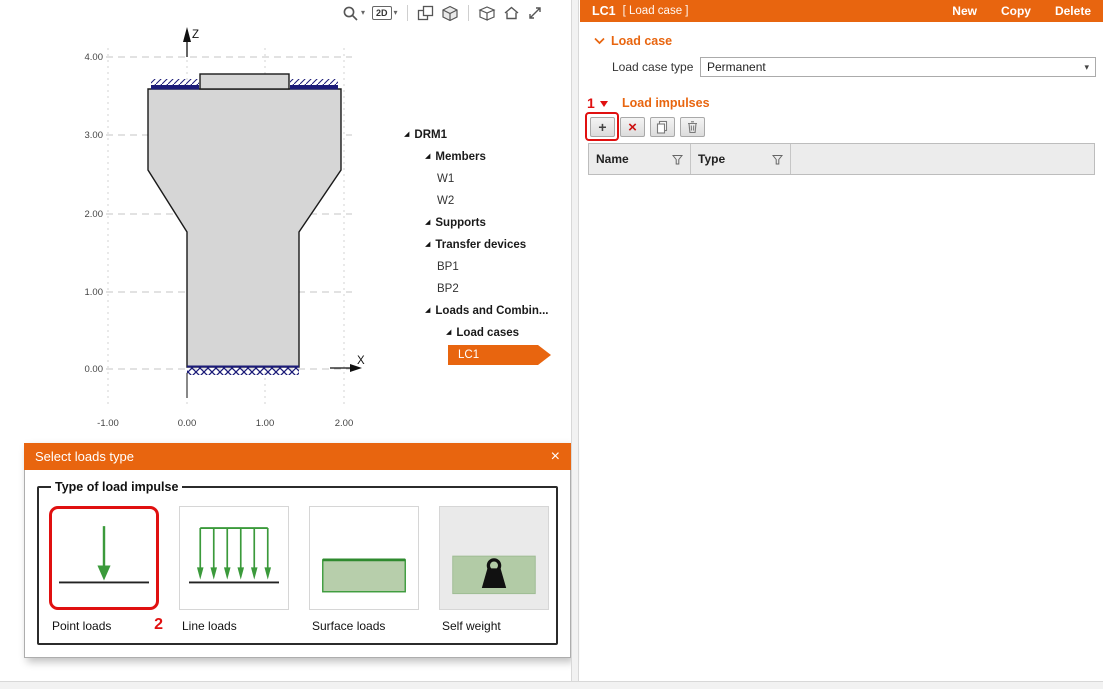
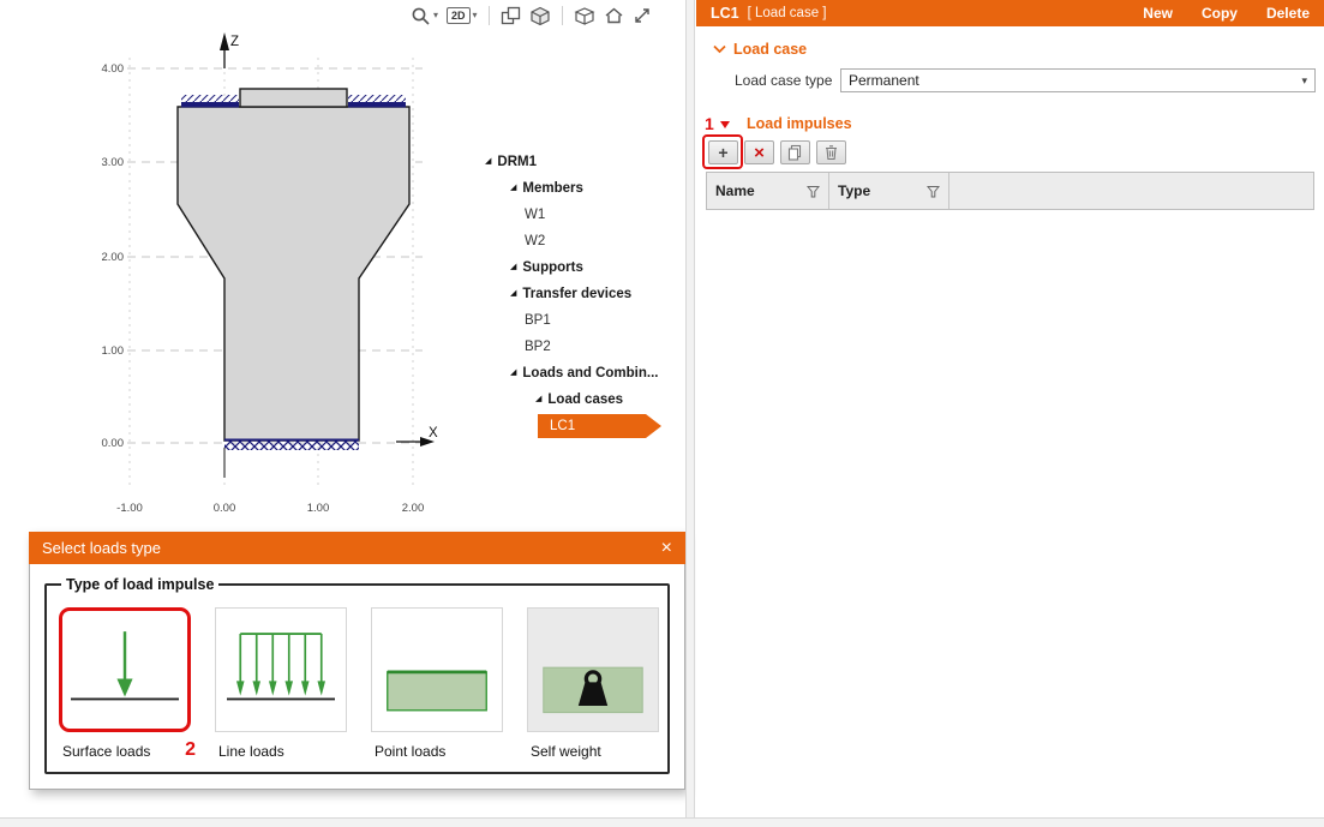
  4.00
  3.00
  2.00
  1.00
  0.00
  -1.00
  0.00
  1.00
  2.00
  Z
  X
  ▾
  2D
  ▾
  DRM1
  Members
  W1
  W2
  Supports
  Transfer devices
  BP1
  BP2
  Loads and Combin...
  Load cases
  LC1
  Select loads type
  ×
  Type of load impulse
- Point loads
+ Surface loads
  2
  Line loads
- Surface loads
+ Point loads
  Self weight
  LC1
  [ Load case ]
  New
  Copy
  Delete
  Load case
  Load case type
  Permanent
  ▾
  1
  Load impulses
  +
  ×
  Name
  Type
